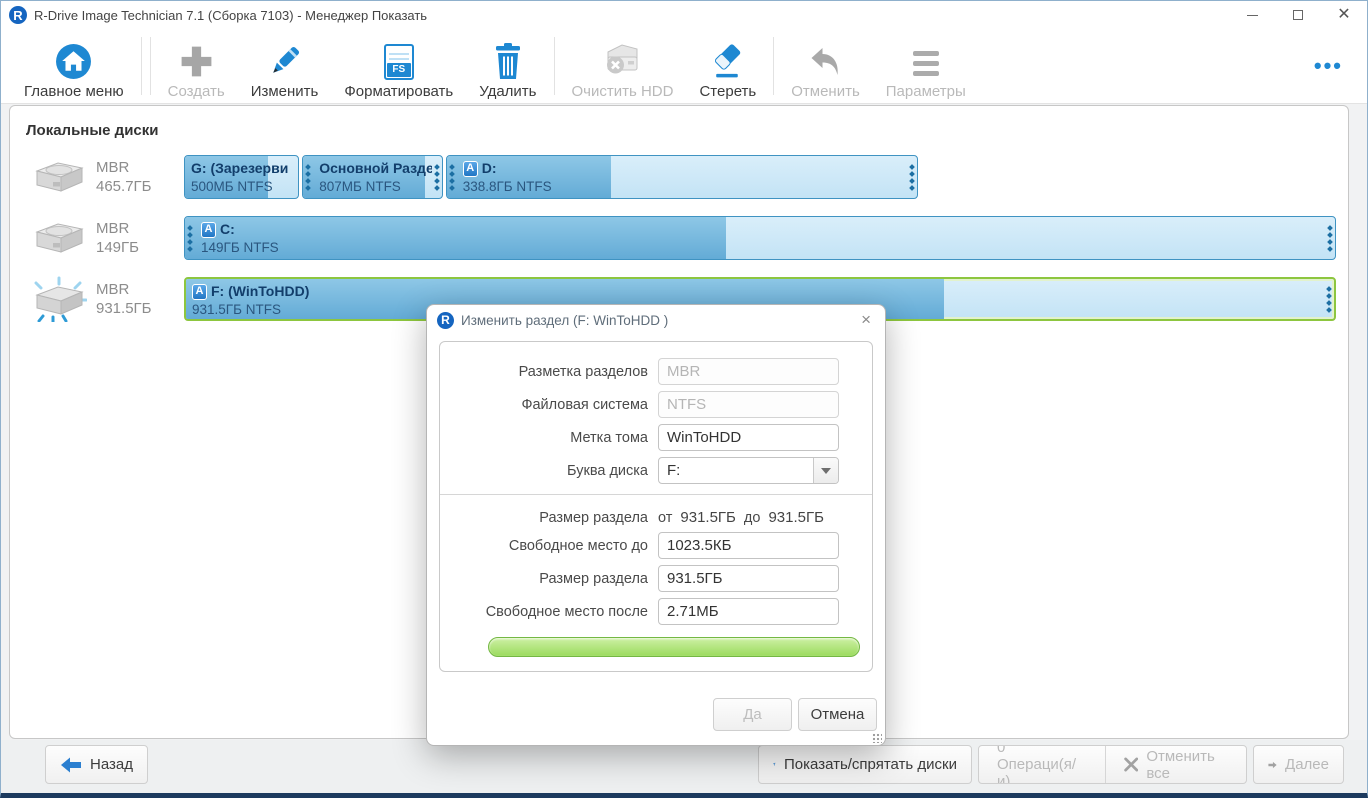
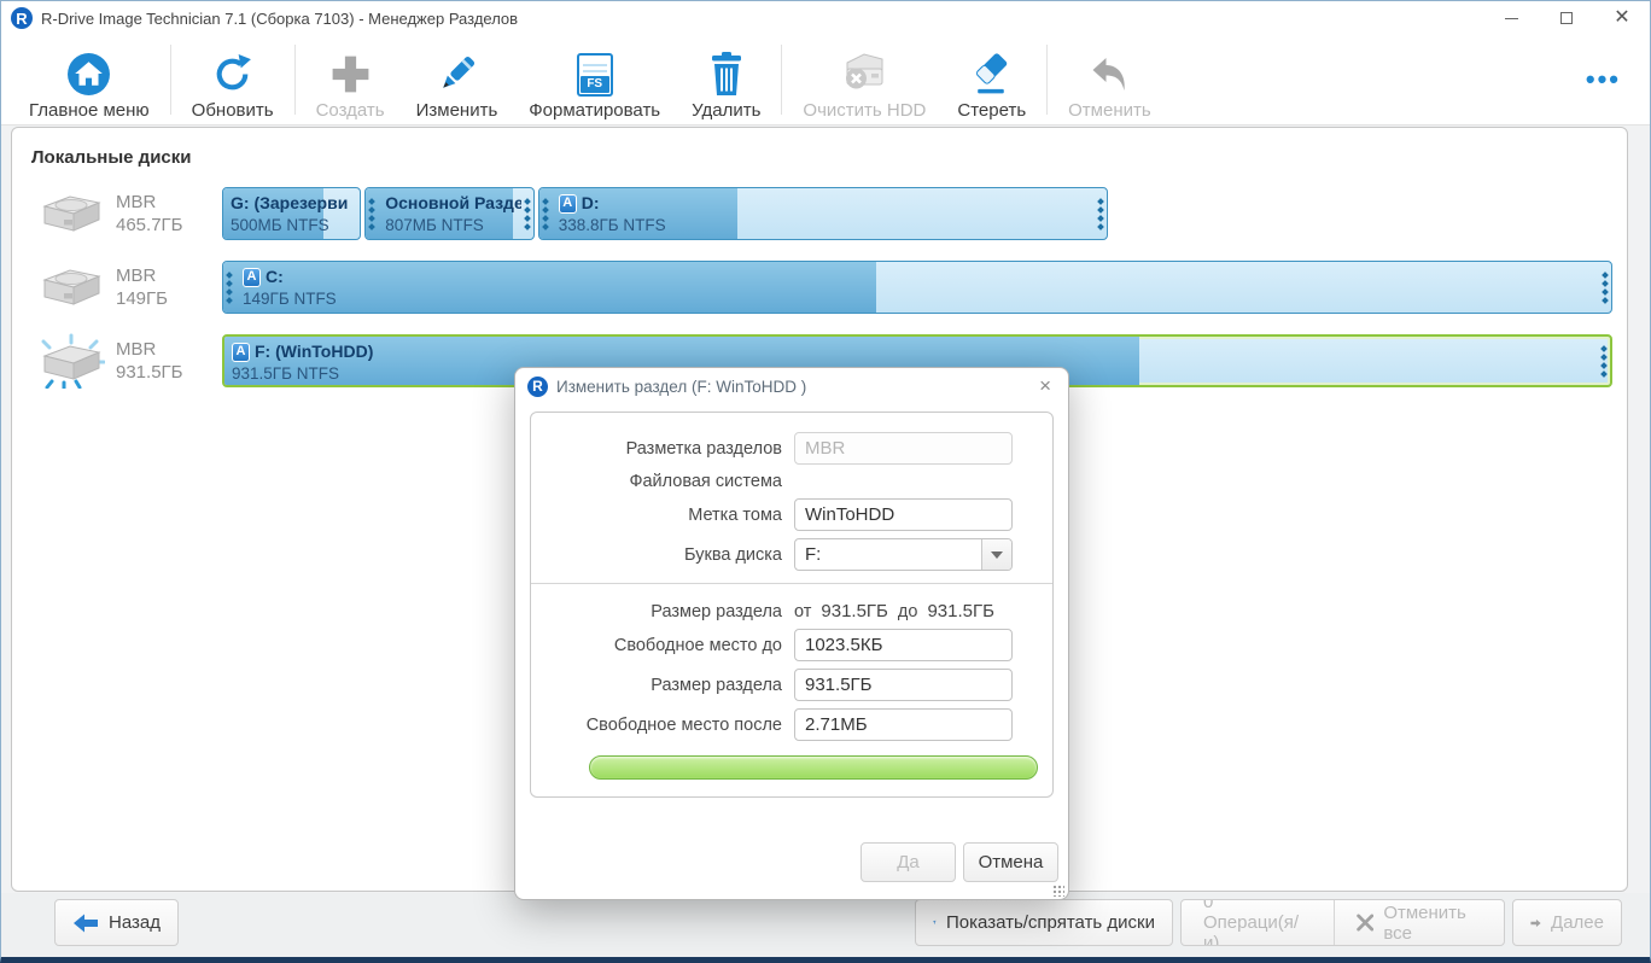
  R
- R-Drive Image Technician 7.1 (Сборка 7103) - Менеджер Показать
+ R-Drive Image Technician 7.1 (Сборка 7103) - Менеджер Разделов
  ✕
  Главное меню
+ Обновить
  Создать
  Изменить
  FS
  Форматировать
  Удалить
  Очистить HDD
  Стереть
  Отменить
- Параметры
  •••
  Локальные диски
  MBR
  465.7ГБ
  G: (Зарезерви
  500МБ NTFS
  Основной Разде
  807МБ NTFS
  A
  D:
  338.8ГБ NTFS
  MBR
  149ГБ
  A
  C:
  149ГБ NTFS
  MBR
  931.5ГБ
  A
  F: (WinToHDD)
  931.5ГБ NTFS
  R
  Изменить раздел (F: WinToHDD )
  ×
  Разметка разделов
  MBR
  Файловая система
- NTFS
  Метка тома
  WinToHDD
  Буква диска
  F:
  Размер раздела
  от
  931.5ГБ
  до
  931.5ГБ
  Свободное место до
  1023.5КБ
  Размер раздела
  931.5ГБ
  Свободное место после
  2.71МБ
  Да
  Отмена
  Назад
  Показать/спрятать диски
  0 Операци(я/и)
  Отменить все
  Далее
